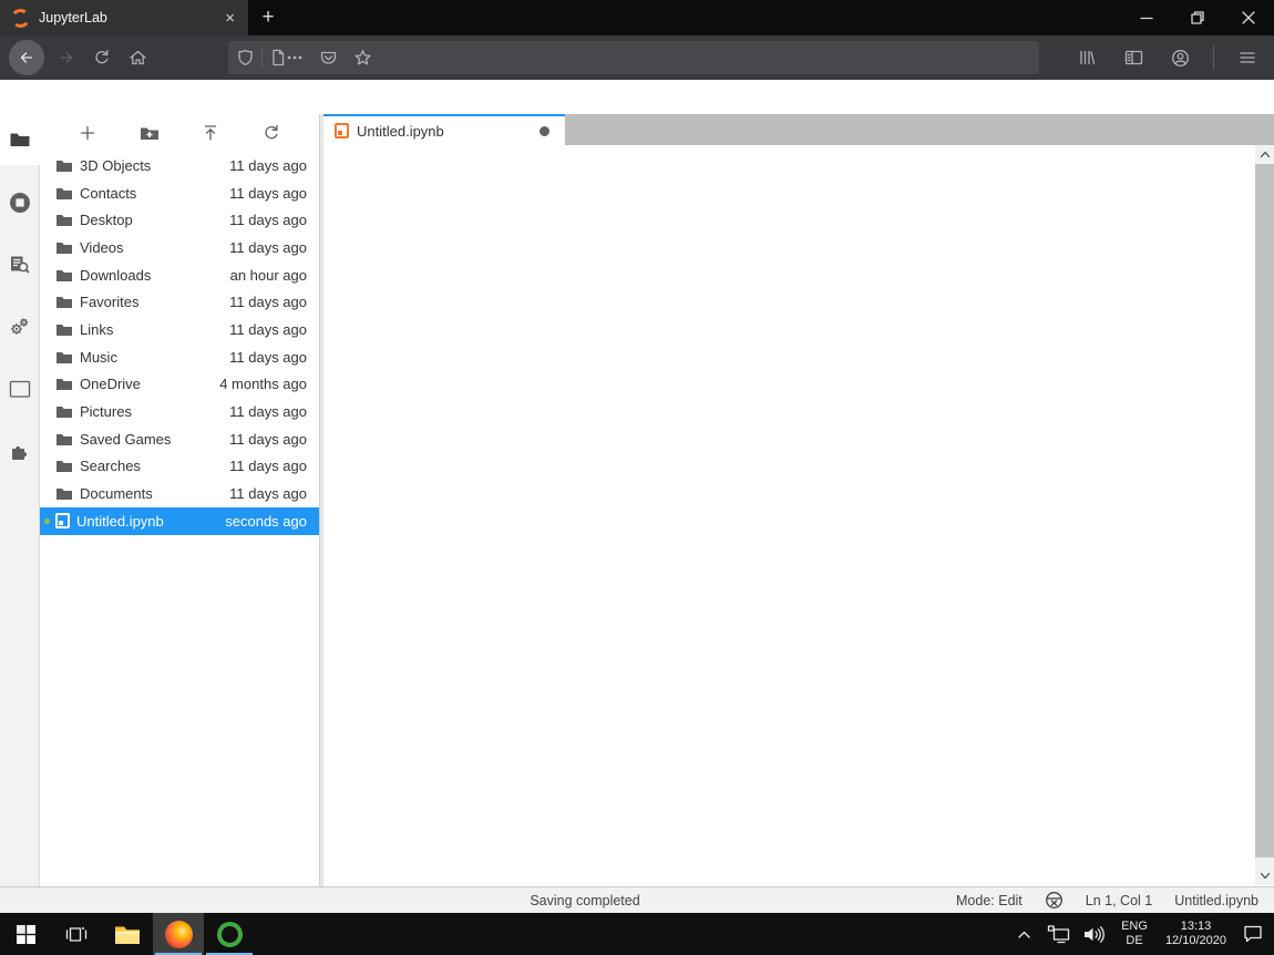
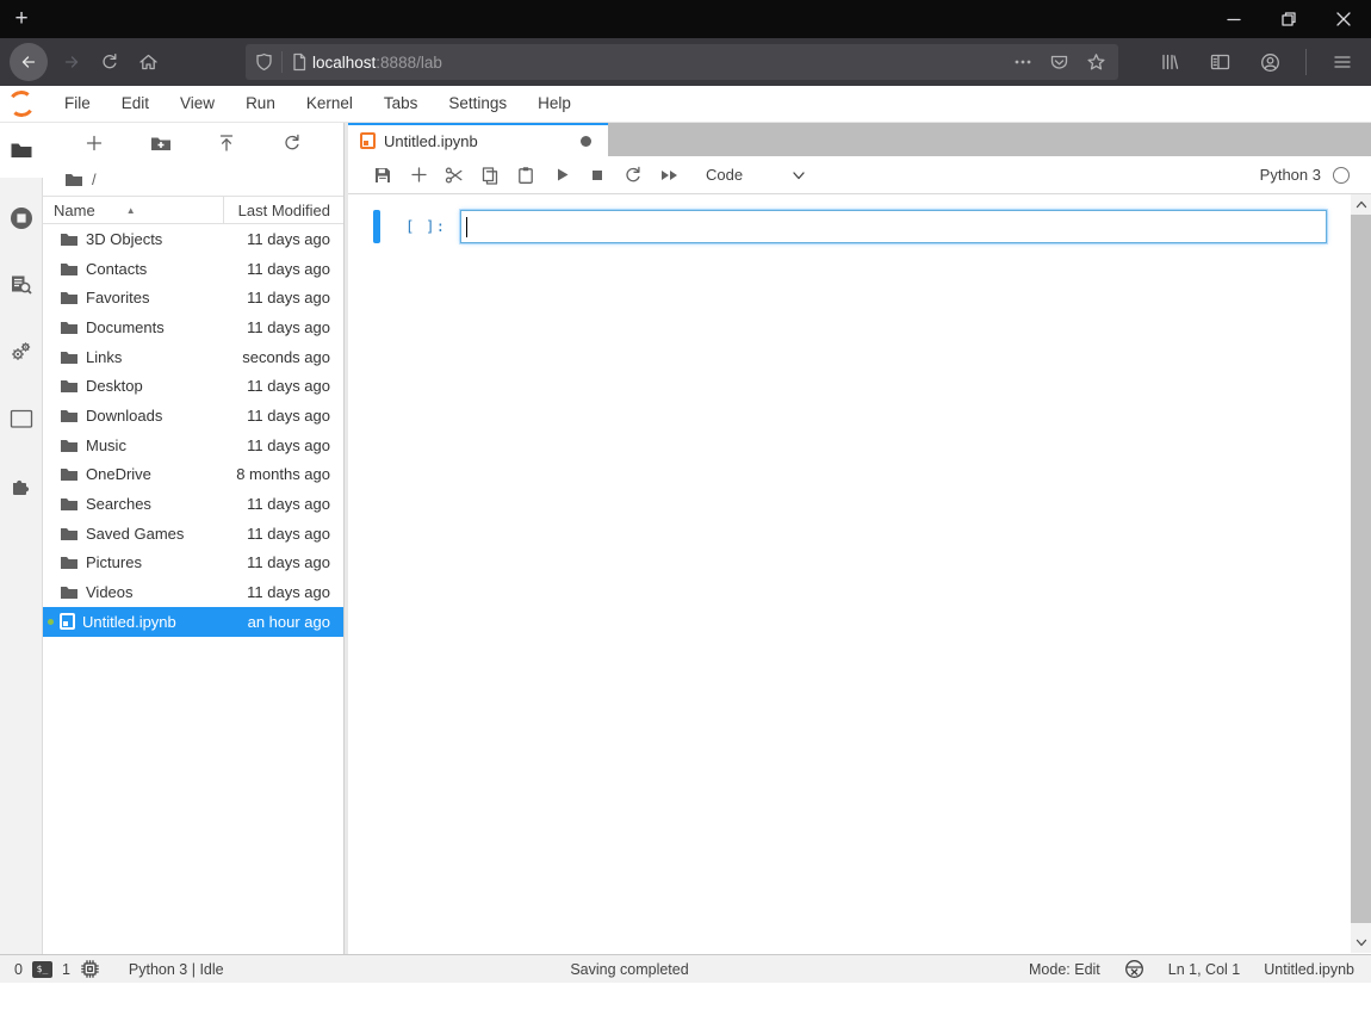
- JupyterLab
- ×
  +
+ localhost:8888/lab
+ File
+ Edit
+ View
+ Run
+ Kernel
+ Tabs
+ Settings
+ Help
+ /
+ Name
+ ▲
+ Last Modified
  3D Objects
  11 days ago
  Contacts
  11 days ago
- Desktop
+ Favorites
  11 days ago
- Videos
+ Documents
  11 days ago
- Downloads
+ Links
- an hour ago
+ seconds ago
- Favorites
+ Desktop
  11 days ago
- Links
+ Downloads
  11 days ago
  Music
  11 days ago
  OneDrive
- 4 months ago
+ 8 months ago
- Pictures
+ Searches
  11 days ago
  Saved Games
  11 days ago
- Searches
+ Pictures
  11 days ago
- Documents
+ Videos
  11 days ago
  Untitled.ipynb
- seconds ago
+ an hour ago
  Untitled.ipynb
+ Code
+ Python 3
+ [ ]:
+ 0
+ $_
+ 1
+ Python 3 | Idle
  Saving completed
  Mode: Edit
  Ln 1, Col 1
  Untitled.ipynb
- ENG
- DE
- 13:13
- 12/10/2020
